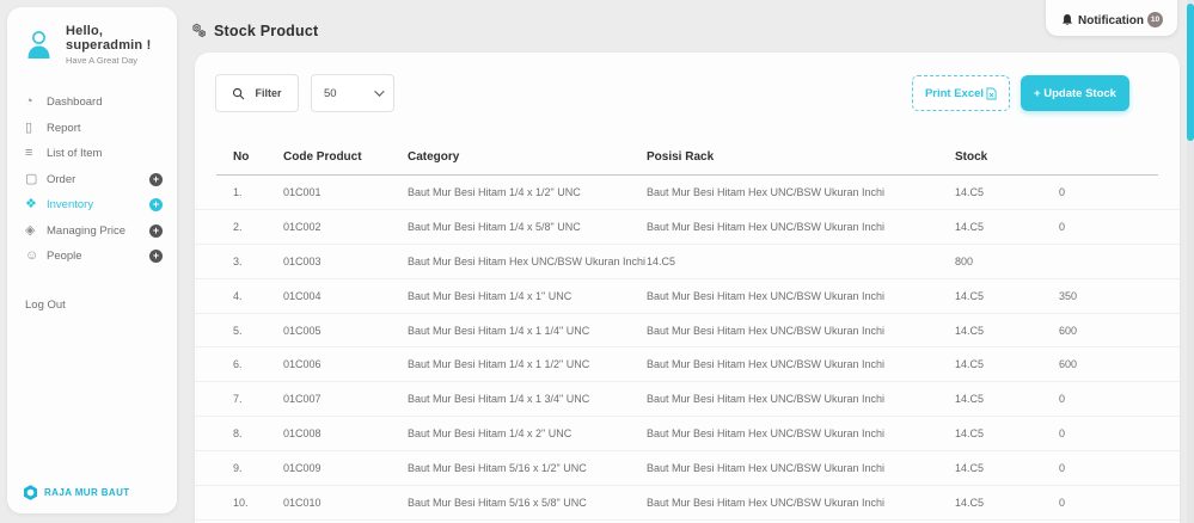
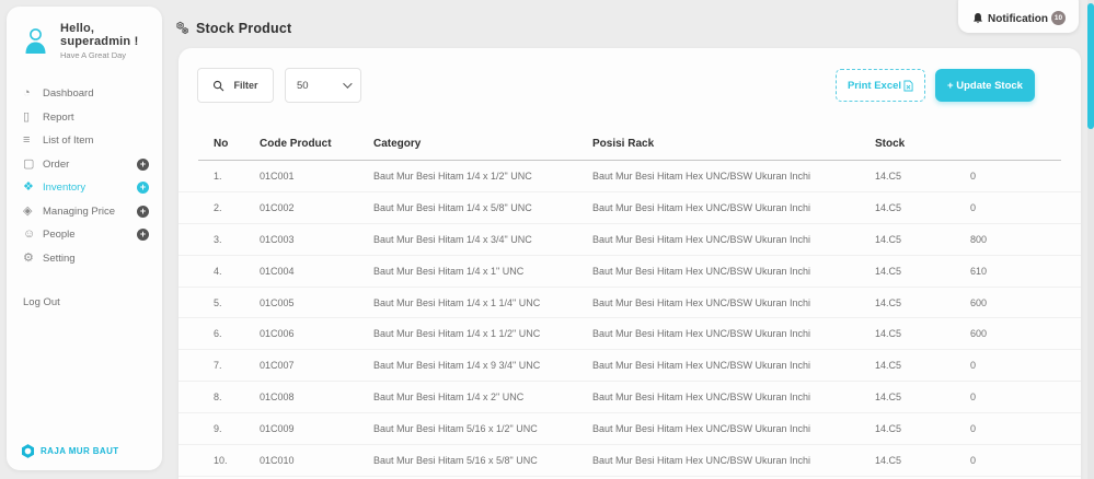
  Hello, superadmin !
  Have A Great Day
  ◔
  Dashboard
  ▯
  Report
  ≡
  List of Item
  ▢
  Order
  +
  ❖
  Inventory
  +
  ◈
  Managing Price
  +
  ☺
  People
  +
+ ⚙
+ Setting
  Log Out
  RAJA MUR BAUT
  Stock Product
  Notification
  Filter
  50
  Print Excel
  + Update Stock
  No
  Code Product
  Category
  Posisi Rack
  Stock
  1.
  01C001
  Baut Mur Besi Hitam 1/4 x 1/2" UNC
  Baut Mur Besi Hitam Hex UNC/BSW Ukuran Inchi
  14.C5
  0
  2.
  01C002
  Baut Mur Besi Hitam 1/4 x 5/8" UNC
  Baut Mur Besi Hitam Hex UNC/BSW Ukuran Inchi
  14.C5
  0
  3.
  01C003
+ Baut Mur Besi Hitam 1/4 x 3/4" UNC
  Baut Mur Besi Hitam Hex UNC/BSW Ukuran Inchi
  14.C5
  800
  4.
  01C004
  Baut Mur Besi Hitam 1/4 x 1" UNC
  Baut Mur Besi Hitam Hex UNC/BSW Ukuran Inchi
  14.C5
- 350
+ 610
  5.
  01C005
  Baut Mur Besi Hitam 1/4 x 1 1/4" UNC
  Baut Mur Besi Hitam Hex UNC/BSW Ukuran Inchi
  14.C5
  600
  6.
  01C006
  Baut Mur Besi Hitam 1/4 x 1 1/2" UNC
  Baut Mur Besi Hitam Hex UNC/BSW Ukuran Inchi
  14.C5
  600
  7.
  01C007
- Baut Mur Besi Hitam 1/4 x 1 3/4" UNC
+ Baut Mur Besi Hitam 1/4 x 9 3/4" UNC
  Baut Mur Besi Hitam Hex UNC/BSW Ukuran Inchi
  14.C5
  0
  8.
  01C008
  Baut Mur Besi Hitam 1/4 x 2" UNC
  Baut Mur Besi Hitam Hex UNC/BSW Ukuran Inchi
  14.C5
  0
  9.
  01C009
  Baut Mur Besi Hitam 5/16 x 1/2" UNC
  Baut Mur Besi Hitam Hex UNC/BSW Ukuran Inchi
  14.C5
  0
  10.
  01C010
  Baut Mur Besi Hitam 5/16 x 5/8" UNC
  Baut Mur Besi Hitam Hex UNC/BSW Ukuran Inchi
  14.C5
  0
